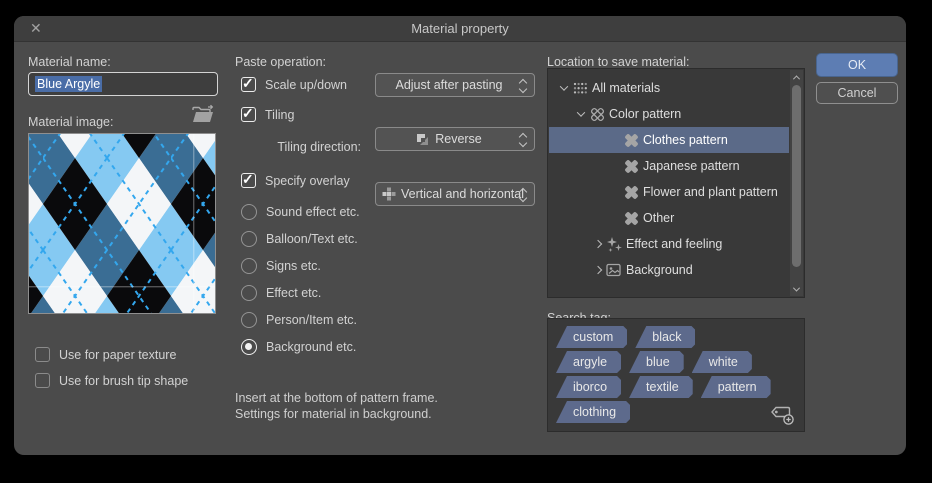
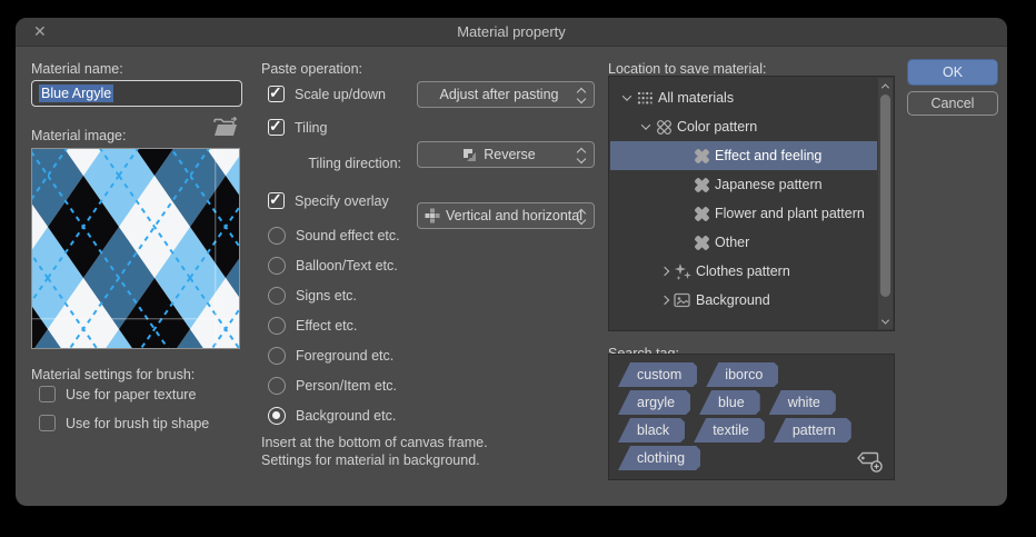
  ✕
  Material property
  Material name:
  Blue Argyle
  Material image:
+ Material settings for brush:
  Use for paper texture
  Use for brush tip shape
  Paste operation:
  Scale up/down
  Adjust after pasting
  Tiling
  Reverse
  Tiling direction:
  Vertical and horizontal
  Specify overlay
  Sound effect etc.
  Balloon/Text etc.
  Signs etc.
  Effect etc.
+ Foreground etc.
  Person/Item etc.
  Background etc.
- Insert at the bottom of pattern frame.
+ Insert at the bottom of canvas frame.
  Settings for material in background.
  Location to save material:
  All materials
  Color pattern
- Clothes pattern
+ Effect and feeling
  Japanese pattern
  Flower and plant pattern
  Other
- Effect and feeling
+ Clothes pattern
  Background
  custom
- black
+ iborco
  argyle
  blue
  white
- iborco
+ black
  textile
  pattern
  clothing
  OK
  Cancel
